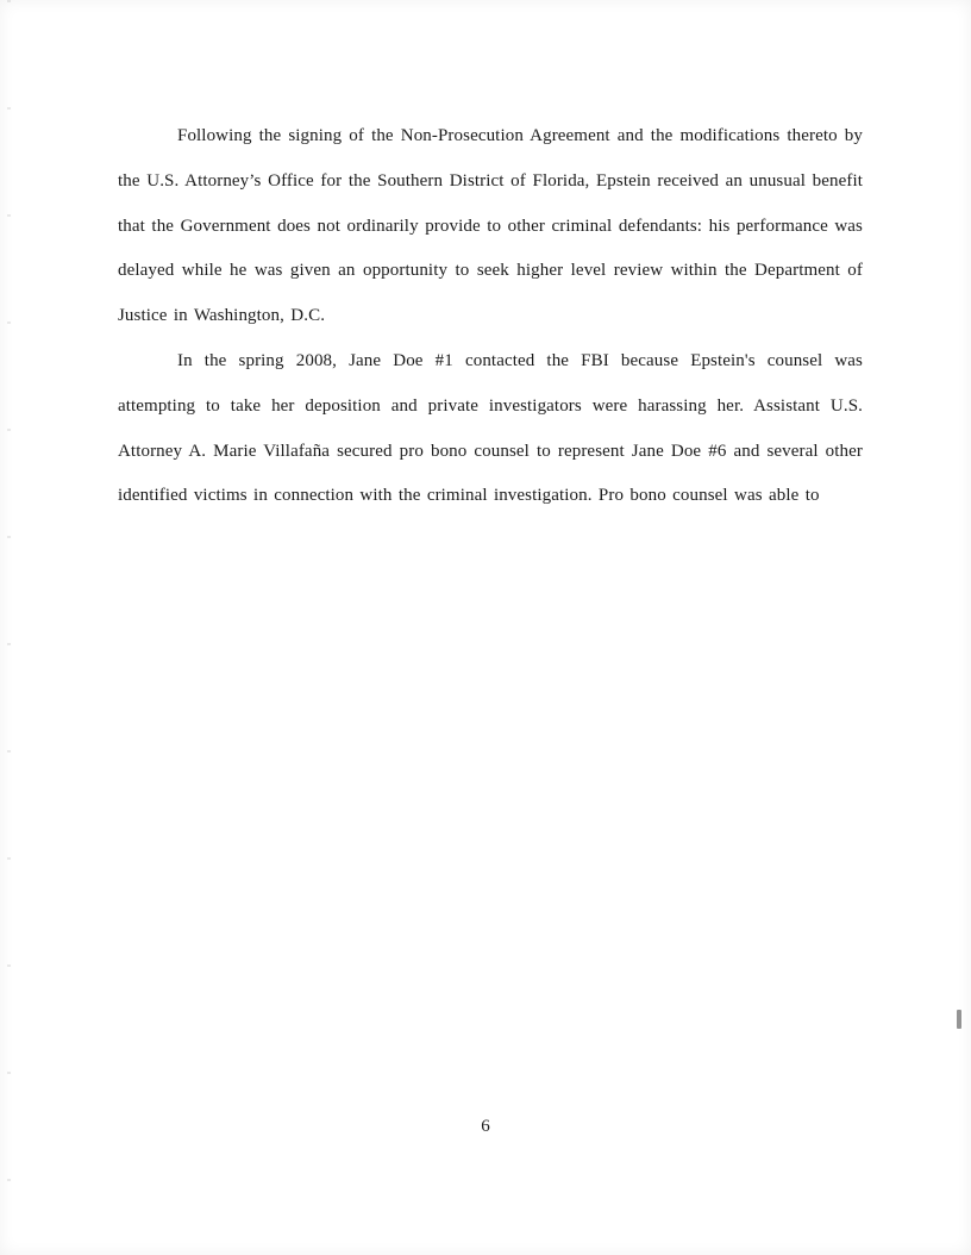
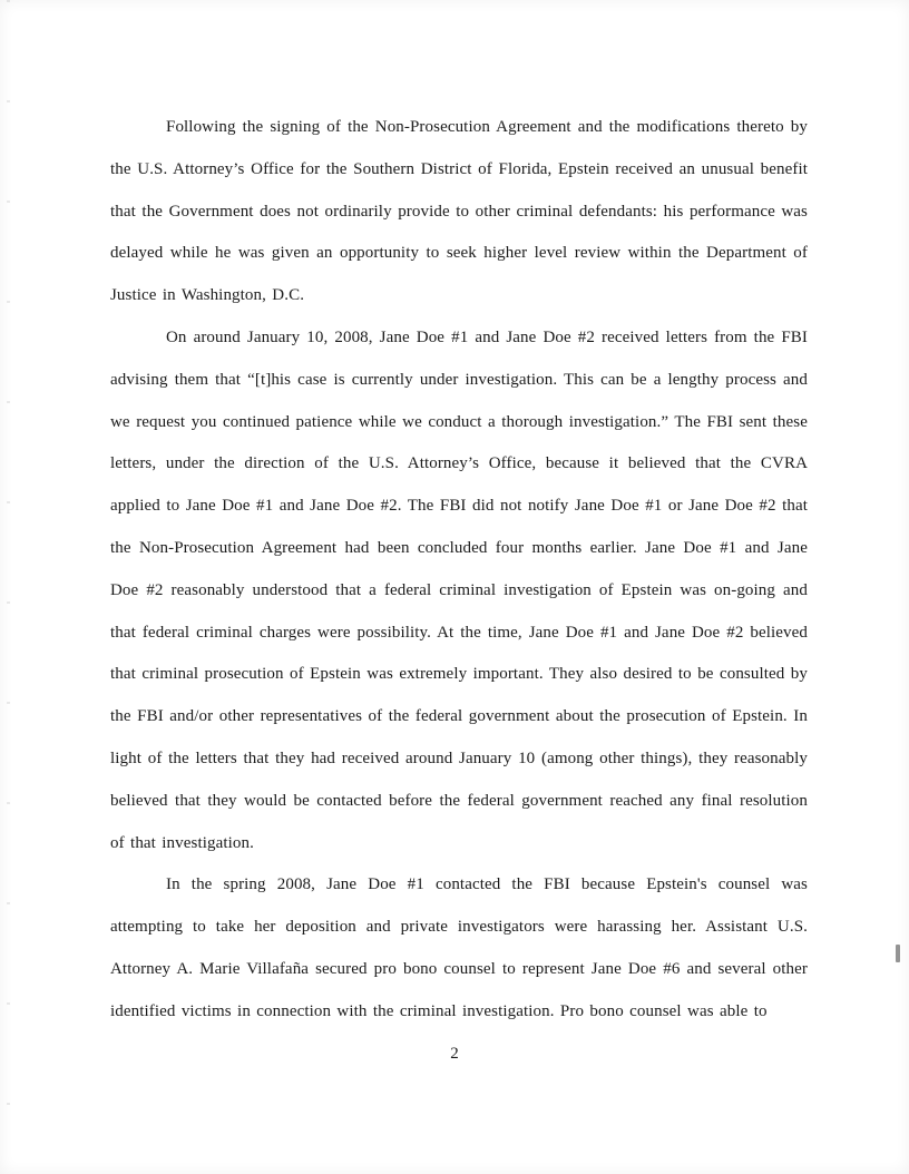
  Following the signing of the Non-Prosecution Agreement and the modifications thereto by the U.S. Attorney’s Office for the Southern District of Florida, Epstein received an unusual benefit that the Government does not ordinarily provide to other criminal defendants: his performance was delayed while he was given an opportunity to seek higher level review within the Department of Justice in Washington, D.C.
+ On around January 10, 2008, Jane Doe #1 and Jane Doe #2 received letters from the FBI advising them that “[t]his case is currently under investigation. This can be a lengthy process and we request you continued patience while we conduct a thorough investigation.” The FBI sent these letters, under the direction of the U.S. Attorney’s Office, because it believed that the CVRA applied to Jane Doe #1 and Jane Doe #2. The FBI did not notify Jane Doe #1 or Jane Doe #2 that the Non-Prosecution Agreement had been concluded four months earlier. Jane Doe #1 and Jane Doe #2 reasonably understood that a federal criminal investigation of Epstein was on-going and that federal criminal charges were possibility. At the time, Jane Doe #1 and Jane Doe #2 believed that criminal prosecution of Epstein was extremely important. They also desired to be consulted by the FBI and/or other representatives of the federal government about the prosecution of Epstein. In light of the letters that they had received around January 10 (among other things), they reasonably believed that they would be contacted before the federal government reached any final resolution of that investigation.
  In the spring 2008, Jane Doe #1 contacted the FBI because Epstein's counsel was attempting to take her deposition and private investigators were harassing her. Assistant U.S. Attorney A. Marie Villafaña secured pro bono counsel to represent Jane Doe #6 and several other identified victims in connection with the criminal investigation. Pro bono counsel was able to
- 6
+ 2
